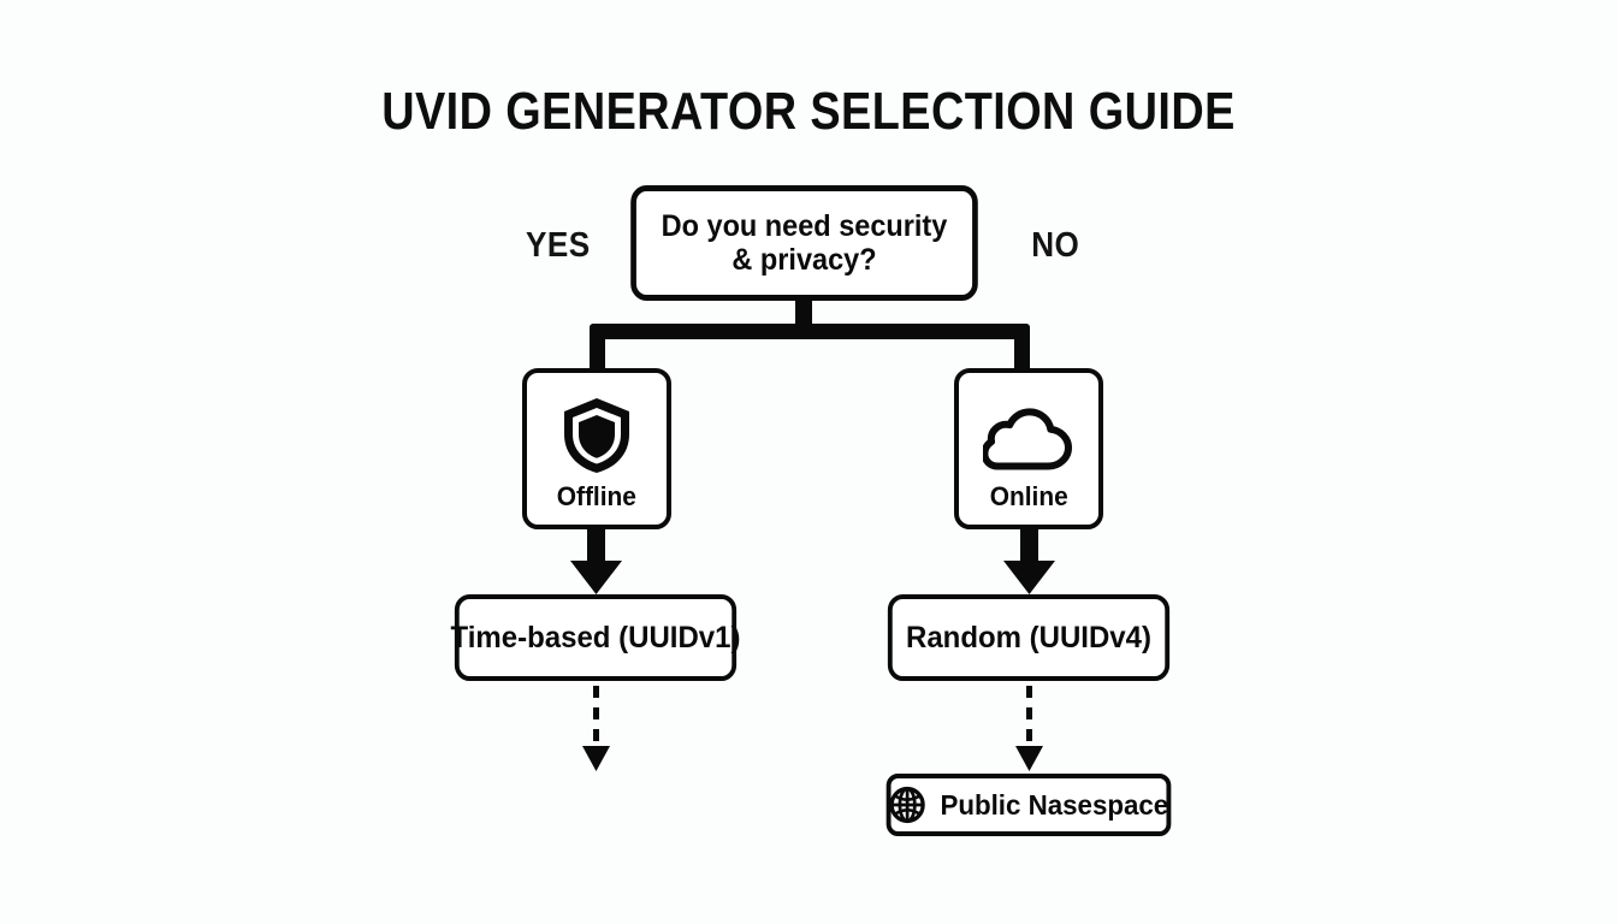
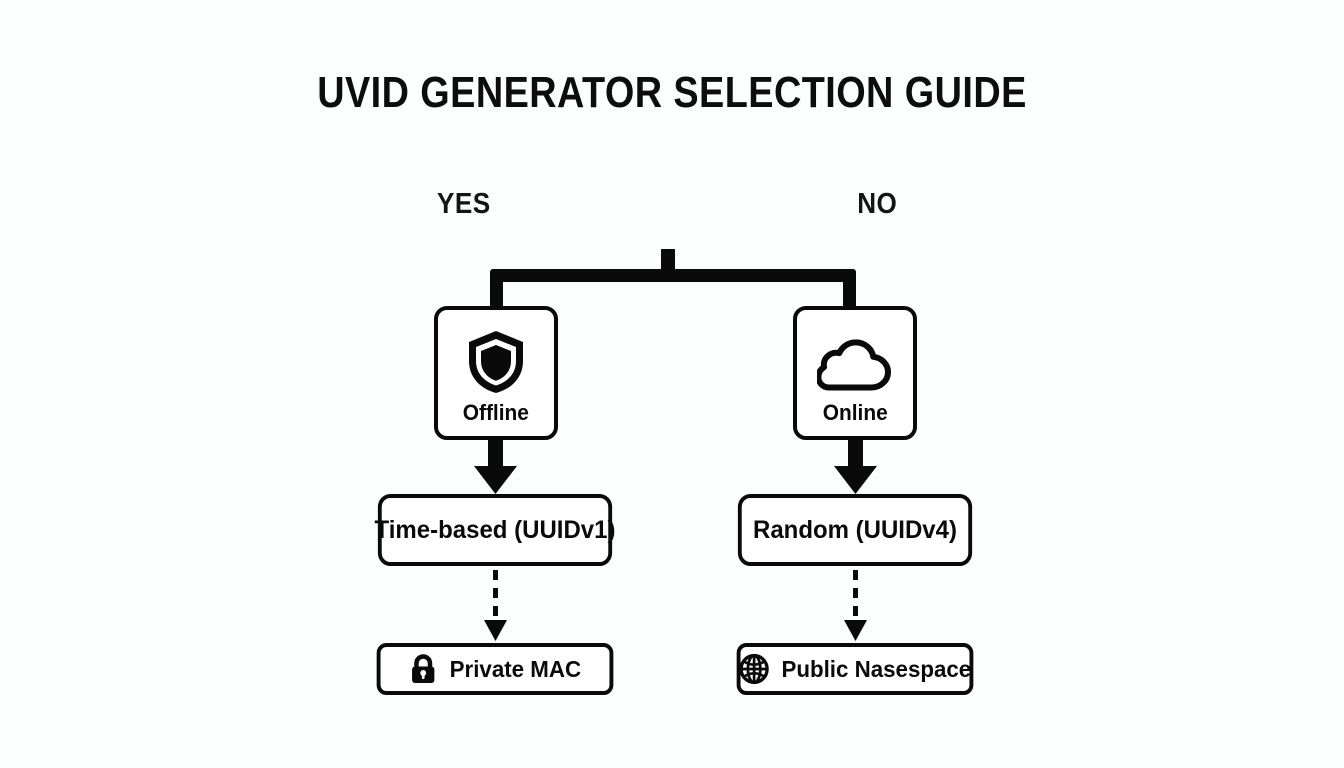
  UVID GENERATOR SELECTION GUIDE
- Do you need security
- & privacy?
  YES
  NO
  Offline
  Online
  Time-based (UUIDv1)
  Random (UUIDv4)
+ Private MAC
  Public Nasespace
